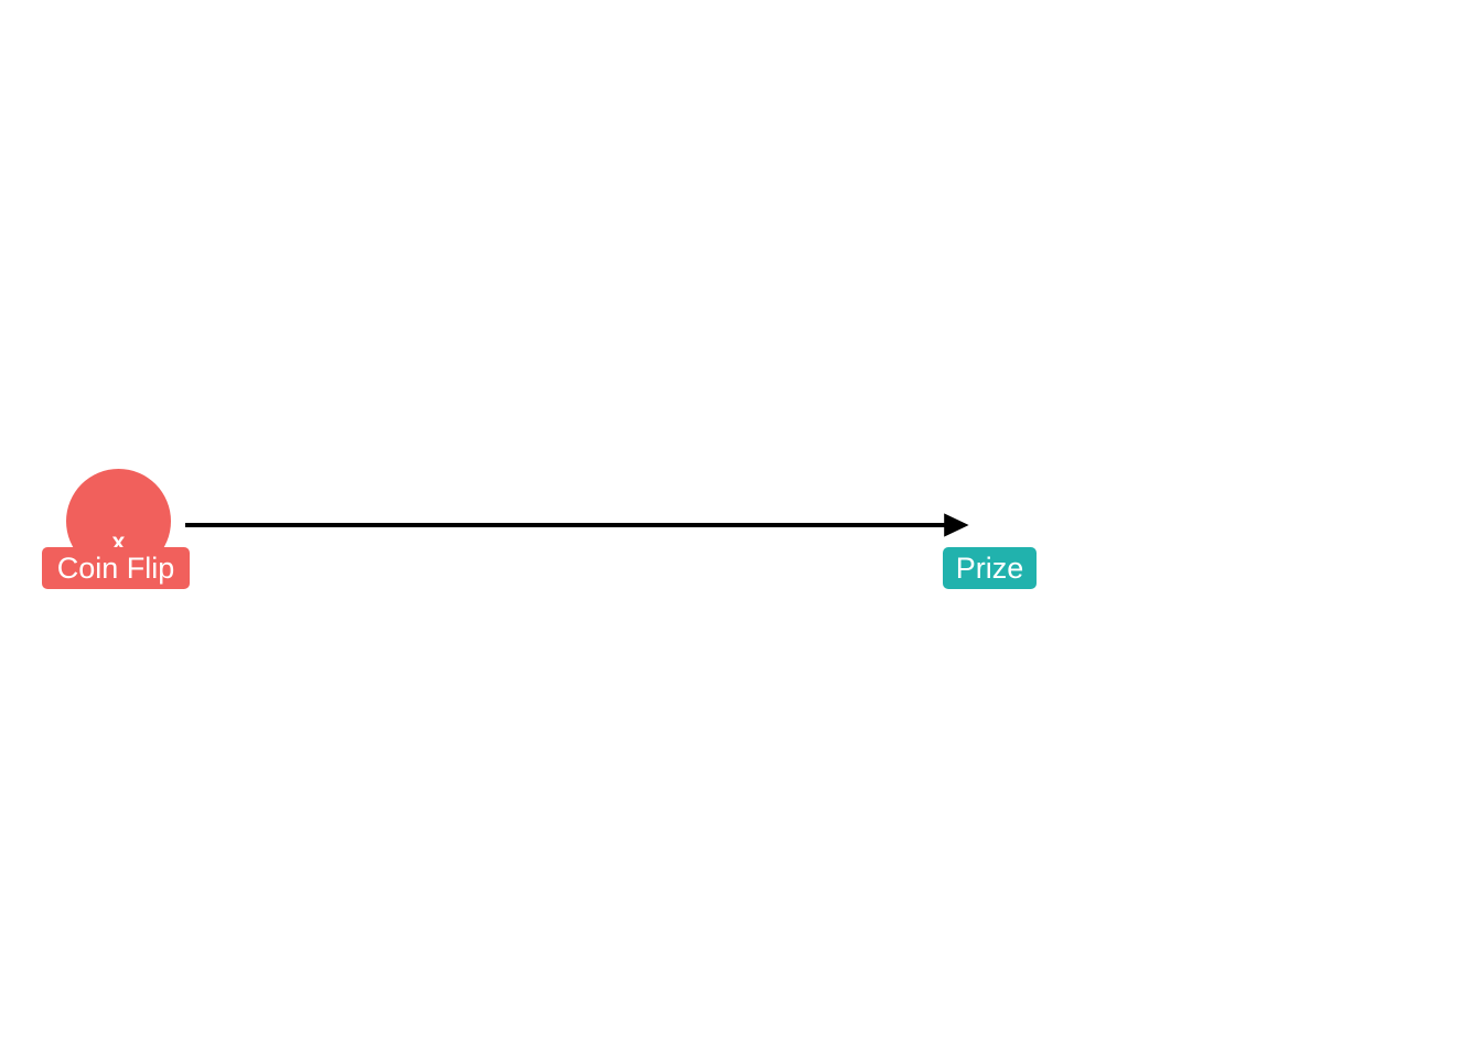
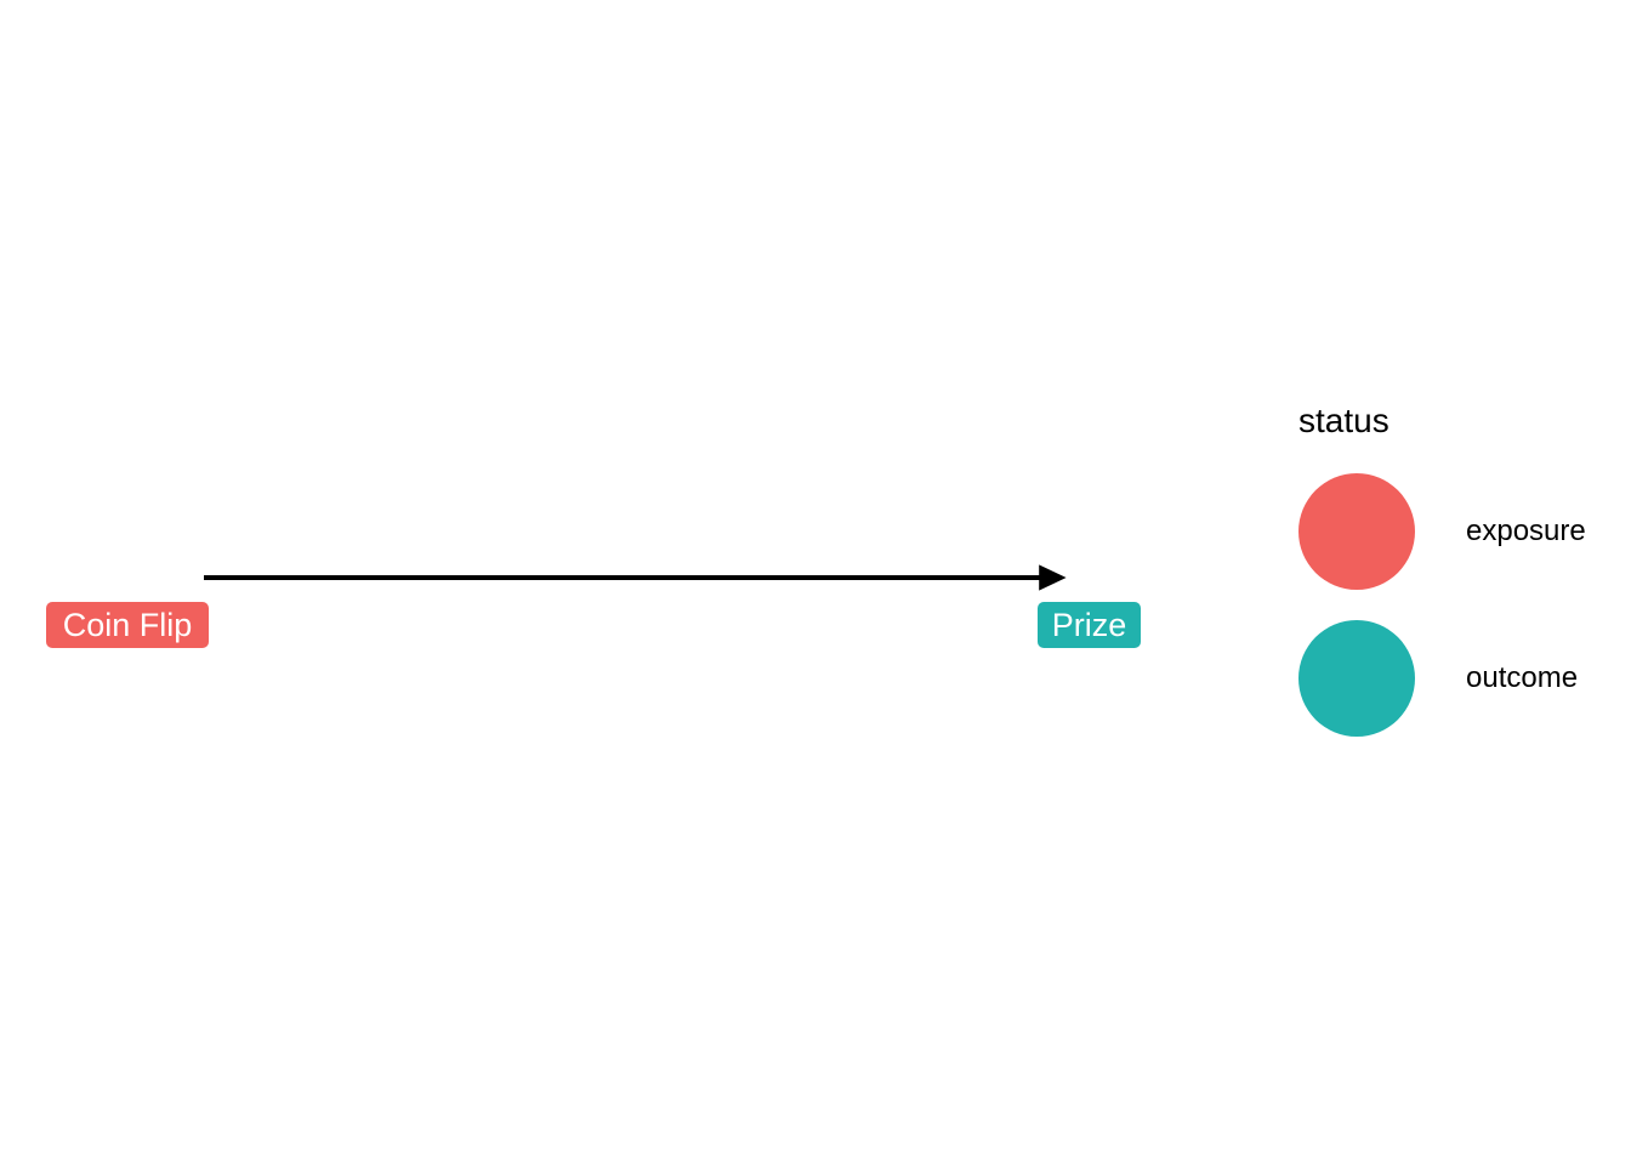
- x
  Coin Flip
  Prize
+ status
+ exposure
+ outcome
